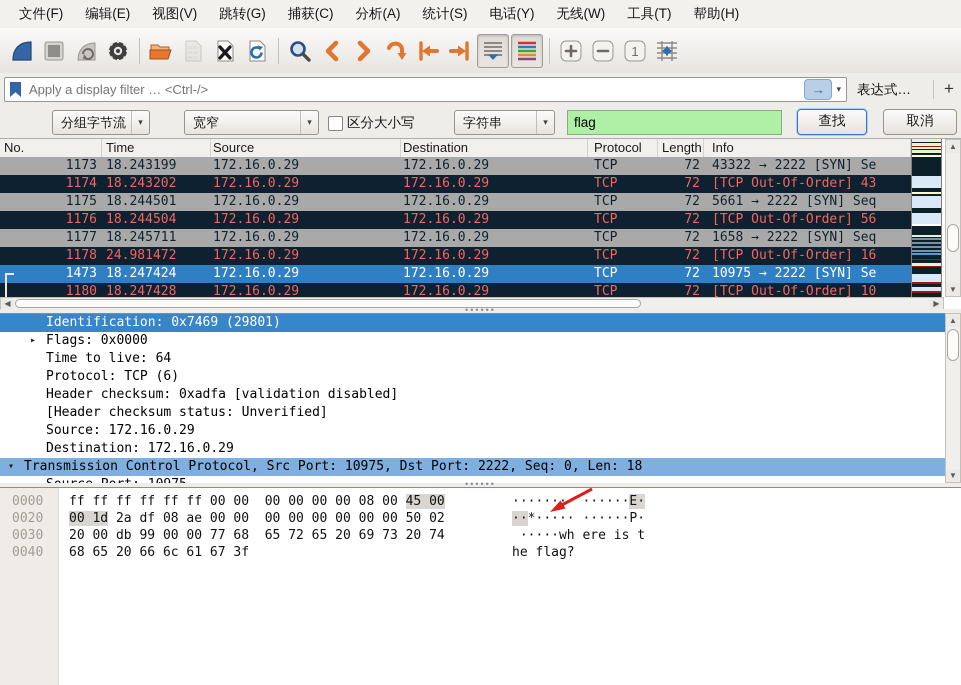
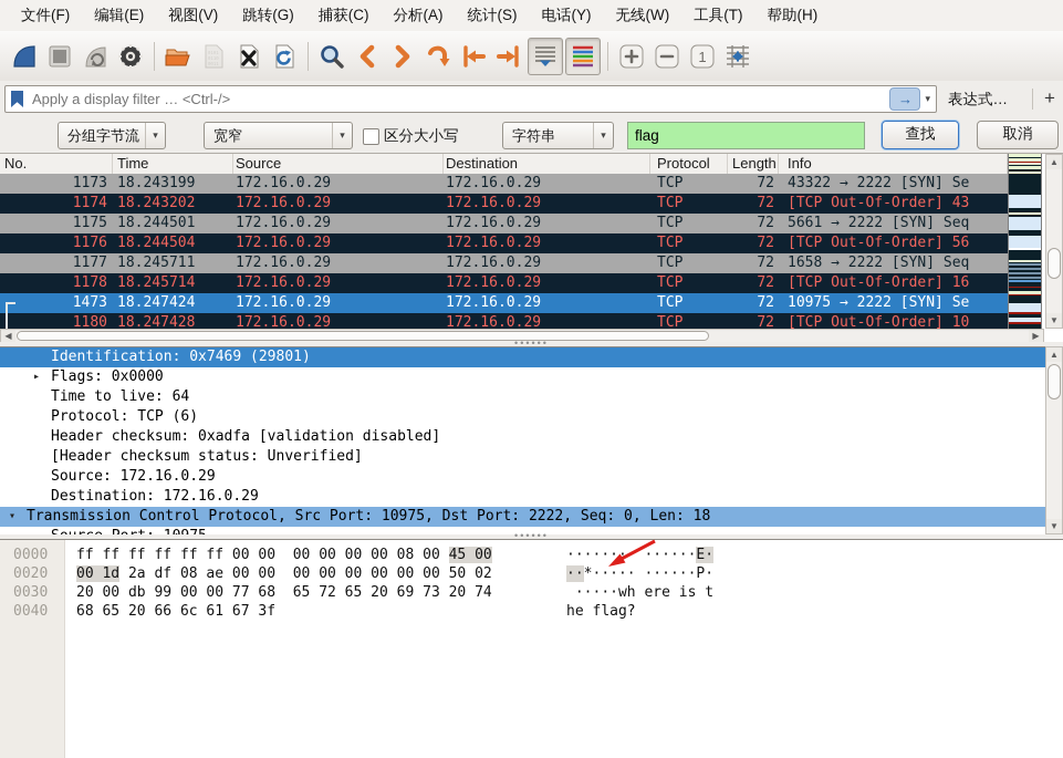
  文件(F)
  编辑(E)
  视图(V)
  跳转(G)
  捕获(C)
  分析(A)
  统计(S)
  电话(Y)
  无线(W)
  工具(T)
  帮助(H)
  1
  Apply a display filter … <Ctrl-/>
  →
  ▾
  表达式…
  +
  分组字节流
  ▾
  宽窄
  ▾
  区分大小写
  字符串
  ▾
  flag
  查找
  取消
  No.
  Time
  Source
  Destination
  Protocol
  Length
  Info
  1173
  18.243199
  172.16.0.29
  172.16.0.29
  TCP
  72
  43322 → 2222 [SYN] Se
  1174
  18.243202
  172.16.0.29
  172.16.0.29
  TCP
  72
  [TCP Out-Of-Order] 43
  1175
  18.244501
  172.16.0.29
  172.16.0.29
  TCP
  72
  5661 → 2222 [SYN] Seq
  1176
  18.244504
  172.16.0.29
  172.16.0.29
  TCP
  72
  [TCP Out-Of-Order] 56
  1177
  18.245711
  172.16.0.29
  172.16.0.29
  TCP
  72
  1658 → 2222 [SYN] Seq
  1178
- 24.981472
+ 18.245714
  172.16.0.29
  172.16.0.29
  TCP
  72
  [TCP Out-Of-Order] 16
  1473
  18.247424
  172.16.0.29
  172.16.0.29
  TCP
  72
  10975 → 2222 [SYN] Se
  1180
  18.247428
  172.16.0.29
  172.16.0.29
  TCP
  72
  [TCP Out-Of-Order] 10
  ▲
  ▼
  ◀
  ▶
  ••••••
  Identification: 0x7469 (29801)
  ▸
  Flags: 0x0000
  Time to live: 64
  Protocol: TCP (6)
  Header checksum: 0xadfa [validation disabled]
  [Header checksum status: Unverified]
  Source: 172.16.0.29
  Destination: 172.16.0.29
  ▾
  Transmission Control Protocol, Src Port: 10975, Dst Port: 2222, Seq: 0, Len: 18
  ▲
  ▼
  ••••••
  0000
  ff ff ff ff ff ff 00 00 00 00 00 00 08 00 45 00
  ······· ······E·
  0020
  00 1d 2a df 08 ae 00 00 00 00 00 00 00 00 50 02
  ··*····· ······P·
  0030
  20 00 db 99 00 00 77 68 65 72 65 20 69 73 20 74
  ·····wh ere is t
  0040
  68 65 20 66 6c 61 67 3f
  he flag?
